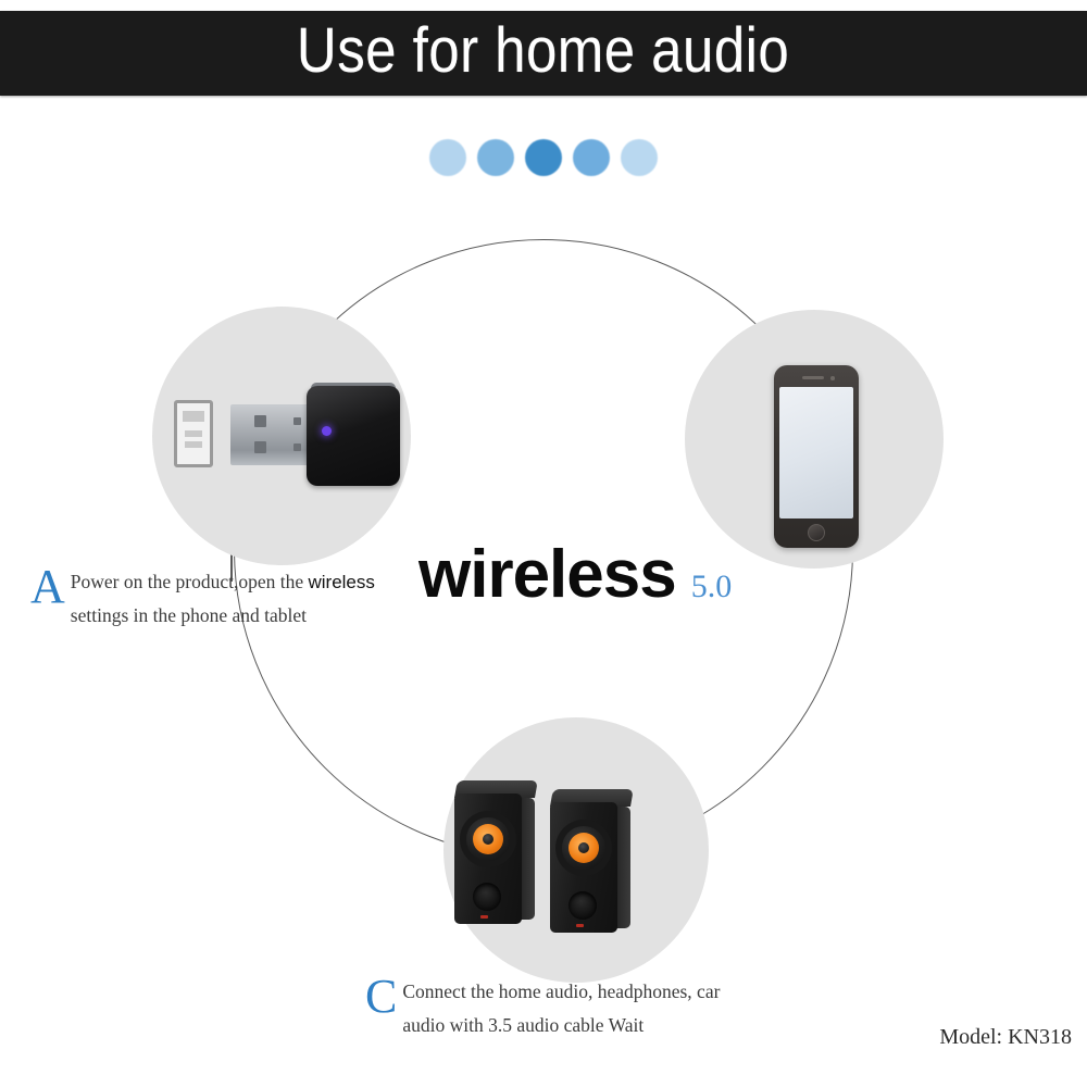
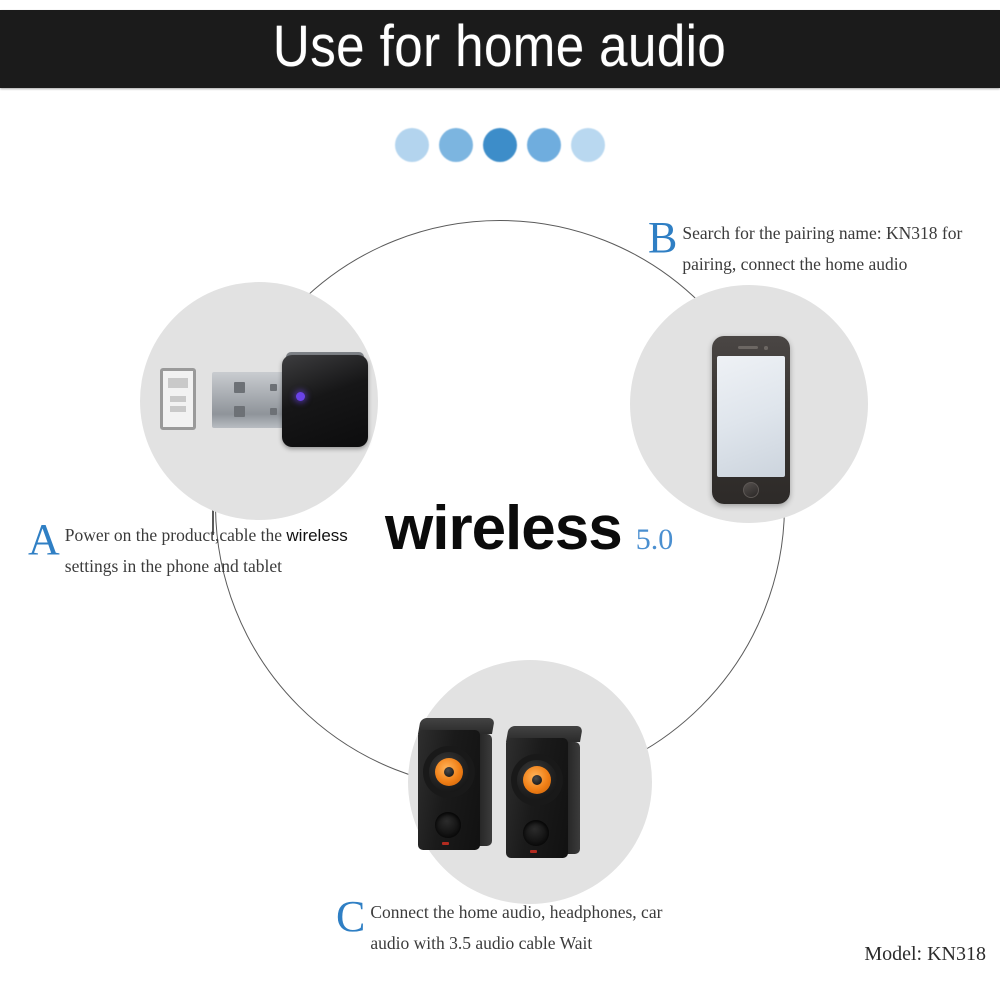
  Use for home audio
  wireless
  5.0
  A
- Power on the product,open the wireless
+ Power on the product,cable the wireless
  settings in the phone and tablet
+ B
+ Search for the pairing name: KN318 for
+ pairing, connect the home audio
  C
  Connect the home audio, headphones, car
  audio with 3.5 audio cable Wait
  Model: KN318
